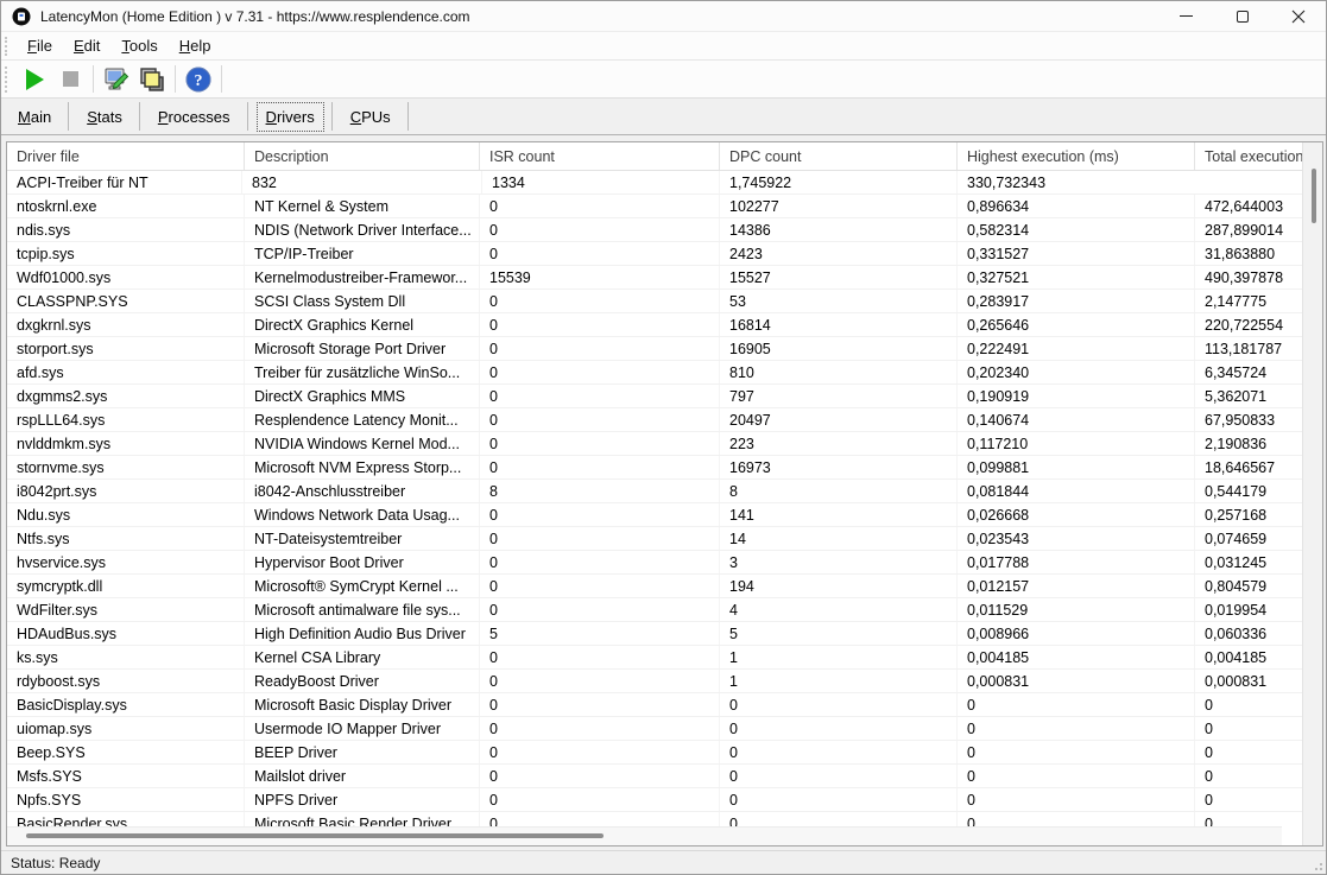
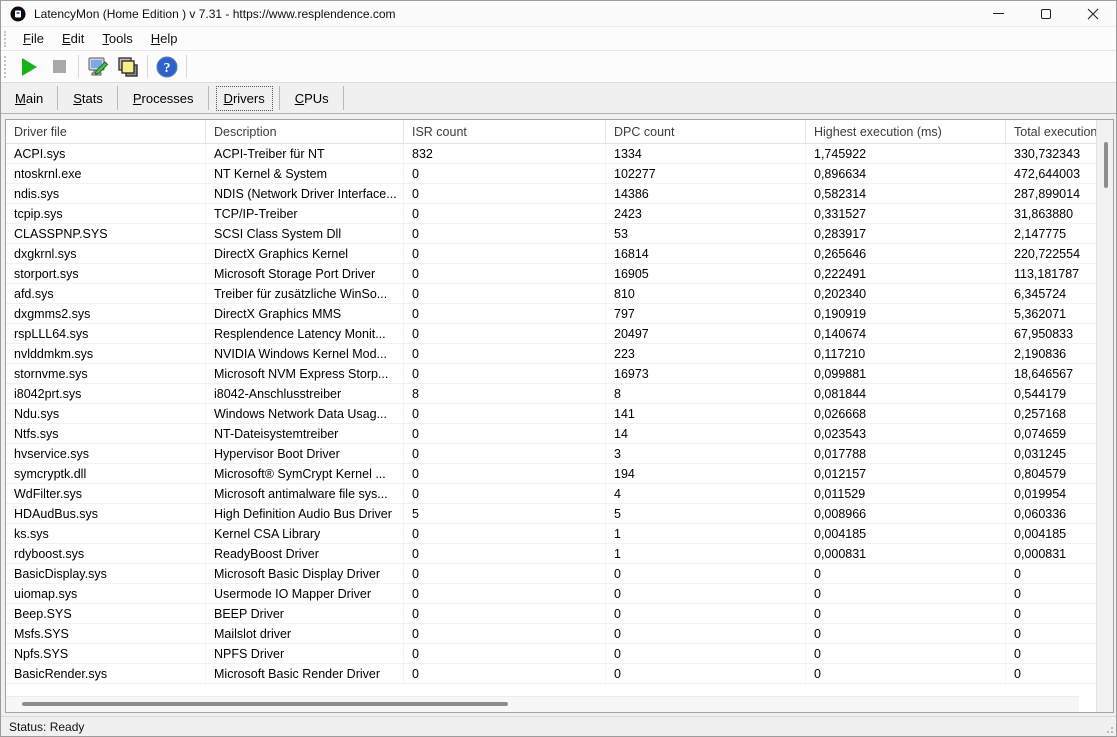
  LatencyMon (Home Edition ) v 7.31 - https://www.resplendence.com
  File
  Edit
  Tools
  Help
  ?
  Main
  Stats
  Processes
  Drivers
  CPUs
  Driver file
  Description
  ISR count
  DPC count
  Highest execution (ms)
  Total execution
+ ACPI.sys
  ACPI-Treiber für NT
  832
  1334
  1,745922
  330,732343
  ntoskrnl.exe
  NT Kernel & System
  0
  102277
  0,896634
  472,644003
  ndis.sys
  NDIS (Network Driver Interface...
  0
  14386
  0,582314
  287,899014
  tcpip.sys
  TCP/IP-Treiber
  0
  2423
  0,331527
  31,863880
- Wdf01000.sys
- Kernelmodustreiber-Framewor...
- 15539
- 15527
- 0,327521
- 490,397878
  CLASSPNP.SYS
  SCSI Class System Dll
  0
  53
  0,283917
  2,147775
  dxgkrnl.sys
  DirectX Graphics Kernel
  0
  16814
  0,265646
  220,722554
  storport.sys
  Microsoft Storage Port Driver
  0
  16905
  0,222491
  113,181787
  afd.sys
  Treiber für zusätzliche WinSo...
  0
  810
  0,202340
  6,345724
  dxgmms2.sys
  DirectX Graphics MMS
  0
  797
  0,190919
  5,362071
  rspLLL64.sys
  Resplendence Latency Monit...
  0
  20497
  0,140674
  67,950833
  nvlddmkm.sys
  NVIDIA Windows Kernel Mod...
  0
  223
  0,117210
  2,190836
  stornvme.sys
  Microsoft NVM Express Storp...
  0
  16973
  0,099881
  18,646567
  i8042prt.sys
  i8042-Anschlusstreiber
  8
  8
  0,081844
  0,544179
  Ndu.sys
  Windows Network Data Usag...
  0
  141
  0,026668
  0,257168
  Ntfs.sys
  NT-Dateisystemtreiber
  0
  14
  0,023543
  0,074659
  hvservice.sys
  Hypervisor Boot Driver
  0
  3
  0,017788
  0,031245
  symcryptk.dll
  Microsoft® SymCrypt Kernel ...
  0
  194
  0,012157
  0,804579
  WdFilter.sys
  Microsoft antimalware file sys...
  0
  4
  0,011529
  0,019954
  HDAudBus.sys
  High Definition Audio Bus Driver
  5
  5
  0,008966
  0,060336
  ks.sys
  Kernel CSA Library
  0
  1
  0,004185
  0,004185
  rdyboost.sys
  ReadyBoost Driver
  0
  1
  0,000831
  0,000831
  BasicDisplay.sys
  Microsoft Basic Display Driver
  0
  0
  0
  0
  uiomap.sys
  Usermode IO Mapper Driver
  0
  0
  0
  0
  Beep.SYS
  BEEP Driver
  0
  0
  0
  0
  Msfs.SYS
  Mailslot driver
  0
  0
  0
  0
  Npfs.SYS
  NPFS Driver
  0
  0
  0
  0
  BasicRender.sys
  Microsoft Basic Render Driver
  0
  0
  0
  0
  Status: Ready
